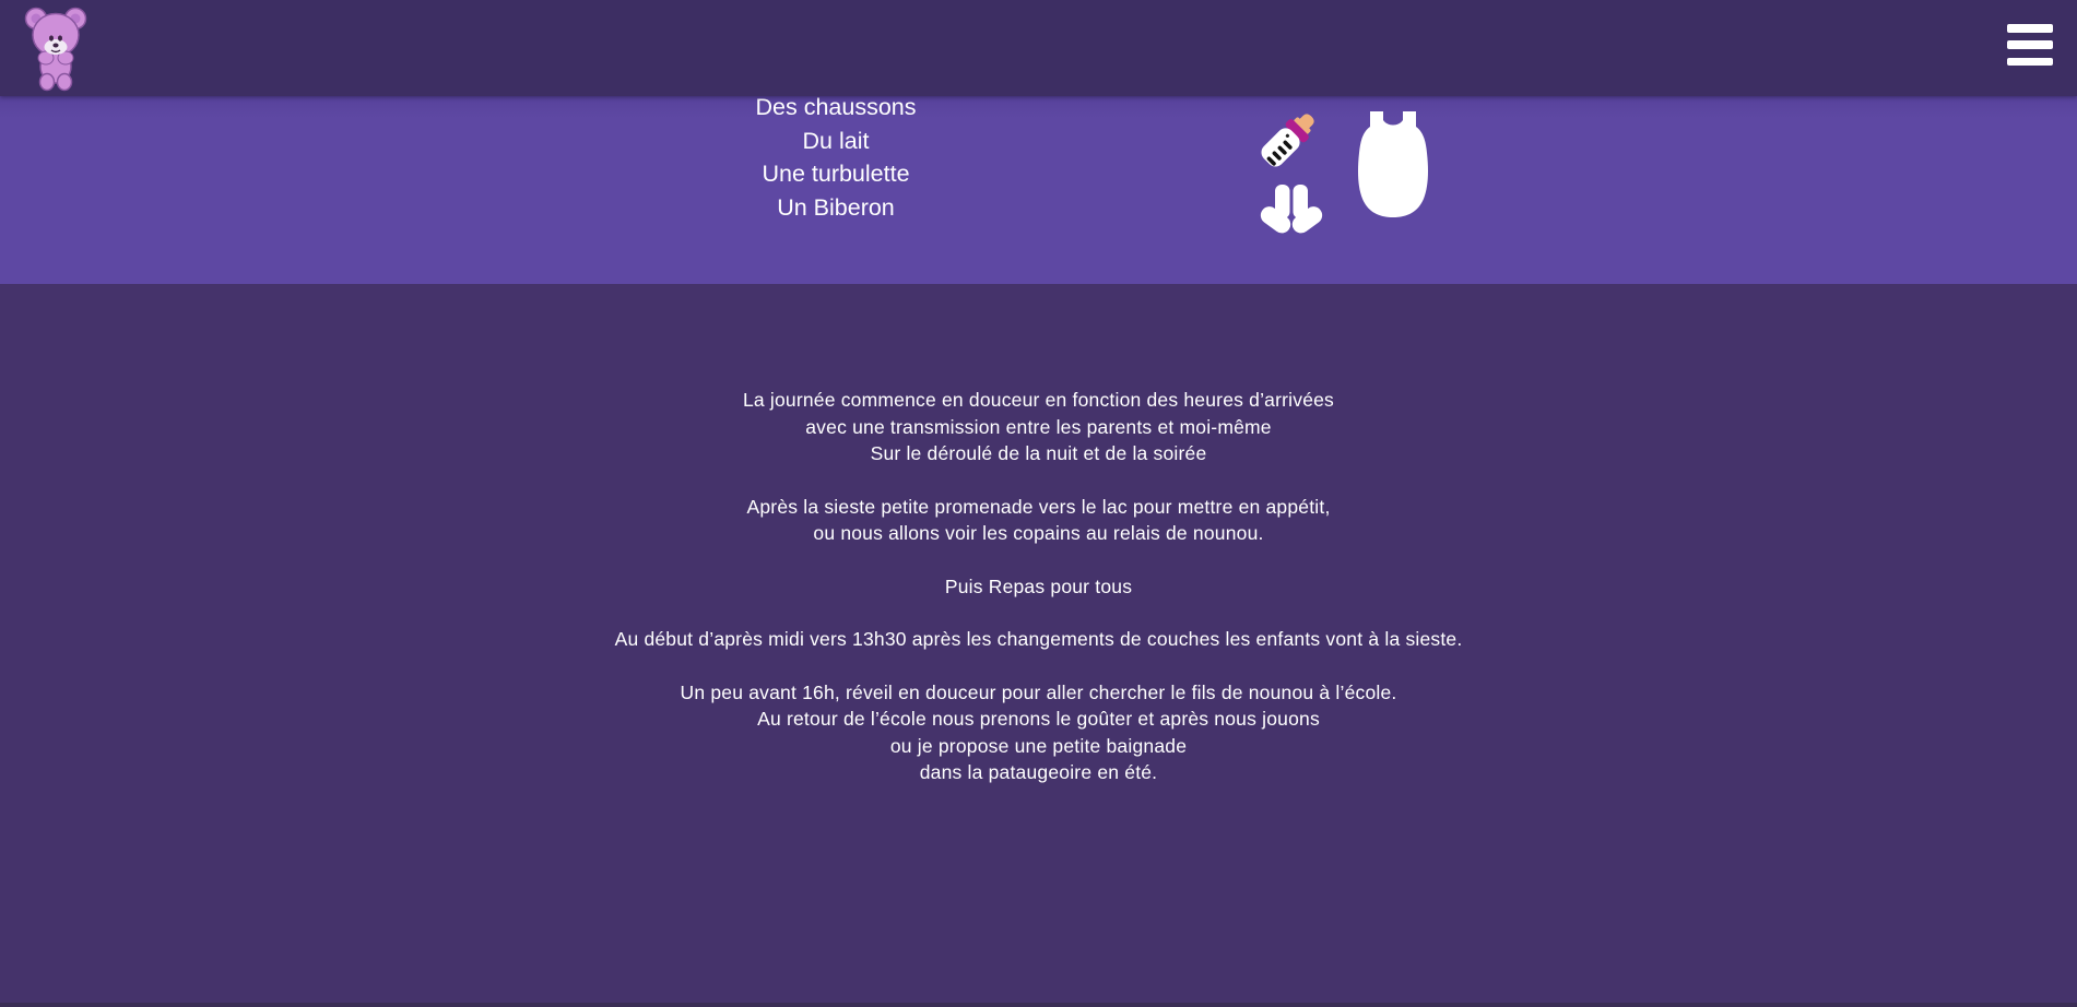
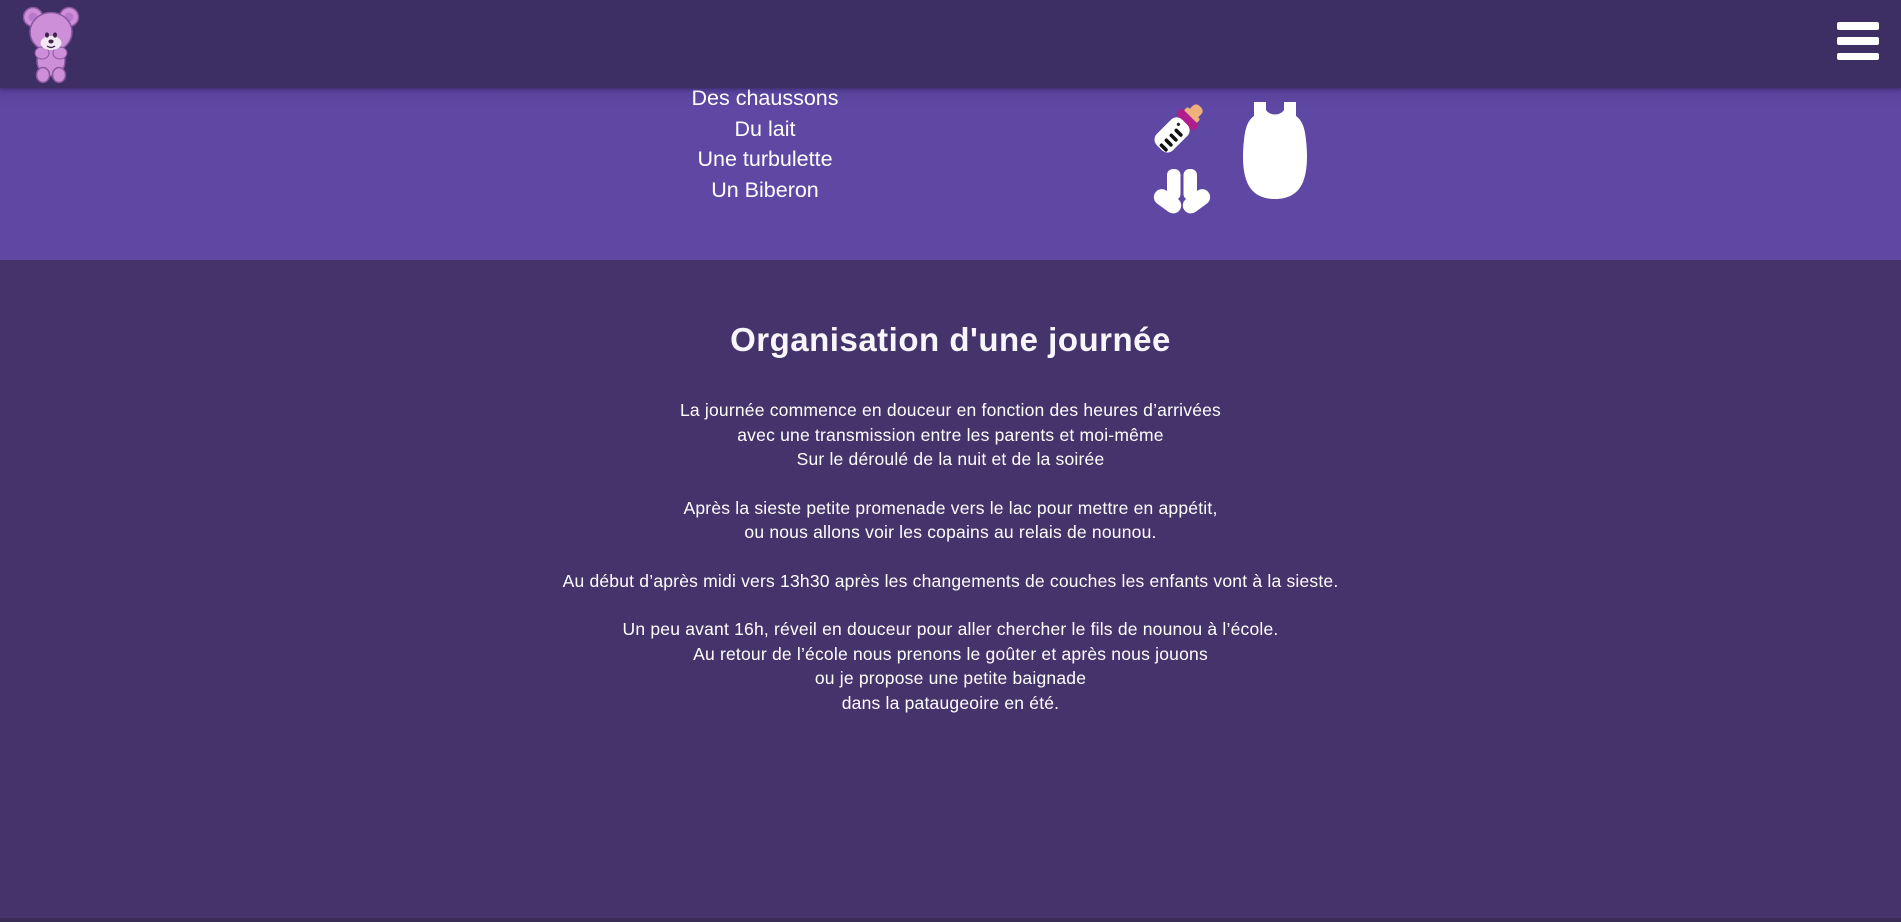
  Des chaussons
  Du lait
  Une turbulette
  Un Biberon
+ Organisation d'une journée
  La journée commence en douceur en fonction des heures d’arrivées
  avec une transmission entre les parents et moi-même
  Sur le déroulé de la nuit et de la soirée
  Après la sieste petite promenade vers le lac pour mettre en appétit,
  ou nous allons voir les copains au relais de nounou.
- Puis Repas pour tous
  Au début d’après midi vers 13h30 après les changements de couches les enfants vont à la sieste.
  Un peu avant 16h, réveil en douceur pour aller chercher le fils de nounou à l’école.
  Au retour de l’école nous prenons le goûter et après nous jouons
  ou je propose une petite baignade
  dans la pataugeoire en été.
